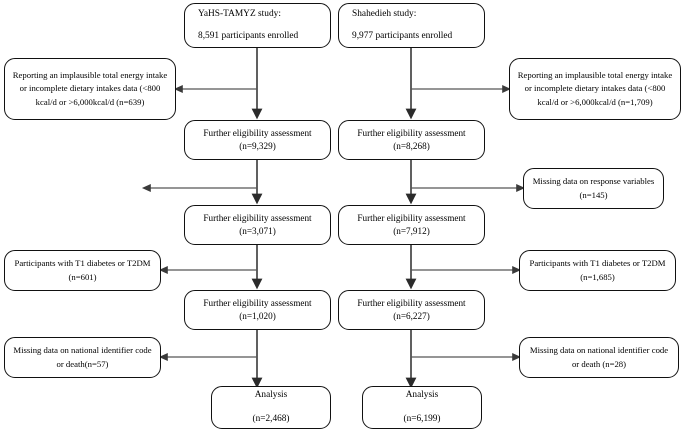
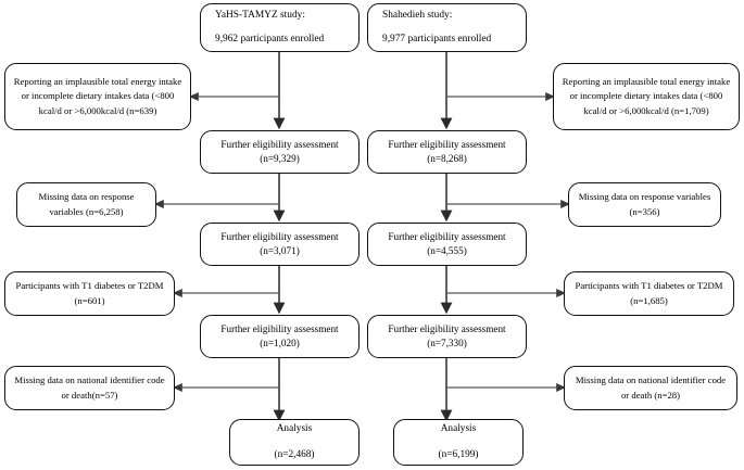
  YaHS-TAMYZ study:
- 8,591 participants enrolled
+ 9,962 participants enrolled
  Shahedieh study:
  9,977 participants enrolled
  Reporting an implausible total energy intake or incomplete dietary intakes data (<800 kcal/d or >6,000kcal/d (n=639)
+ Missing data on response variables (n=6,258)
  Participants with T1 diabetes or T2DM (n=601)
  Missing data on national identifier code or death(n=57)
  Reporting an implausible total energy intake or incomplete dietary intakes data (<800 kcal/d or >6,000kcal/d (n=1,709)
- Missing data on response variables (n=145)
+ Missing data on response variables (n=356)
  Participants with T1 diabetes or T2DM (n=1,685)
  Missing data on national identifier code or death (n=28)
  Further eligibility assessment
  (n=9,329)
  Further eligibility assessment
  (n=3,071)
  Further eligibility assessment
  (n=1,020)
  Further eligibility assessment
  (n=8,268)
  Further eligibility assessment
- (n=7,912)
+ (n=4,555)
  Further eligibility assessment
- (n=6,227)
+ (n=7,330)
  Analysis
  (n=2,468)
  Analysis
  (n=6,199)
